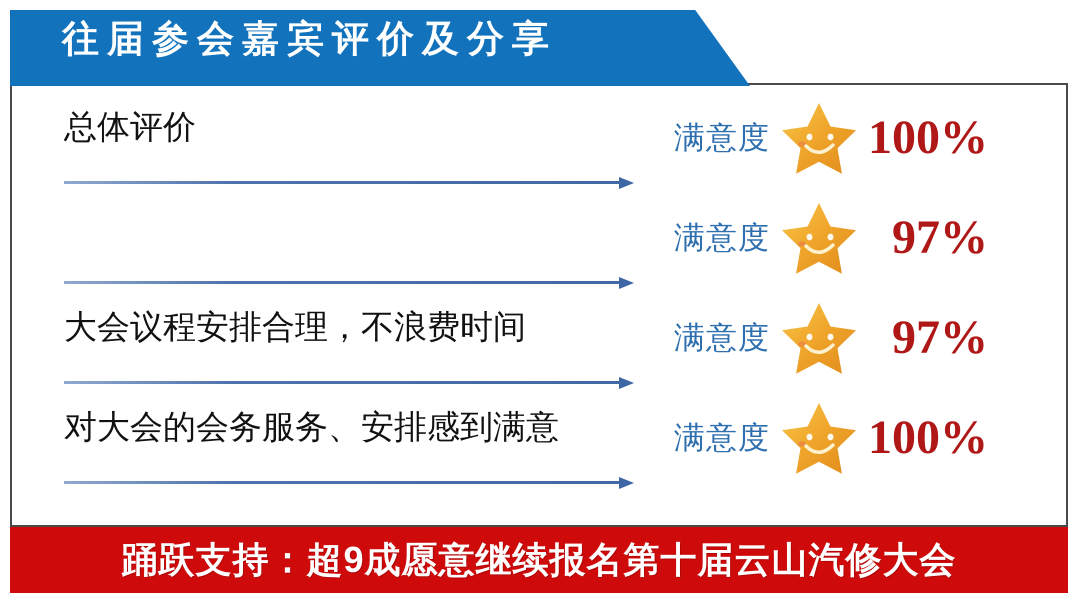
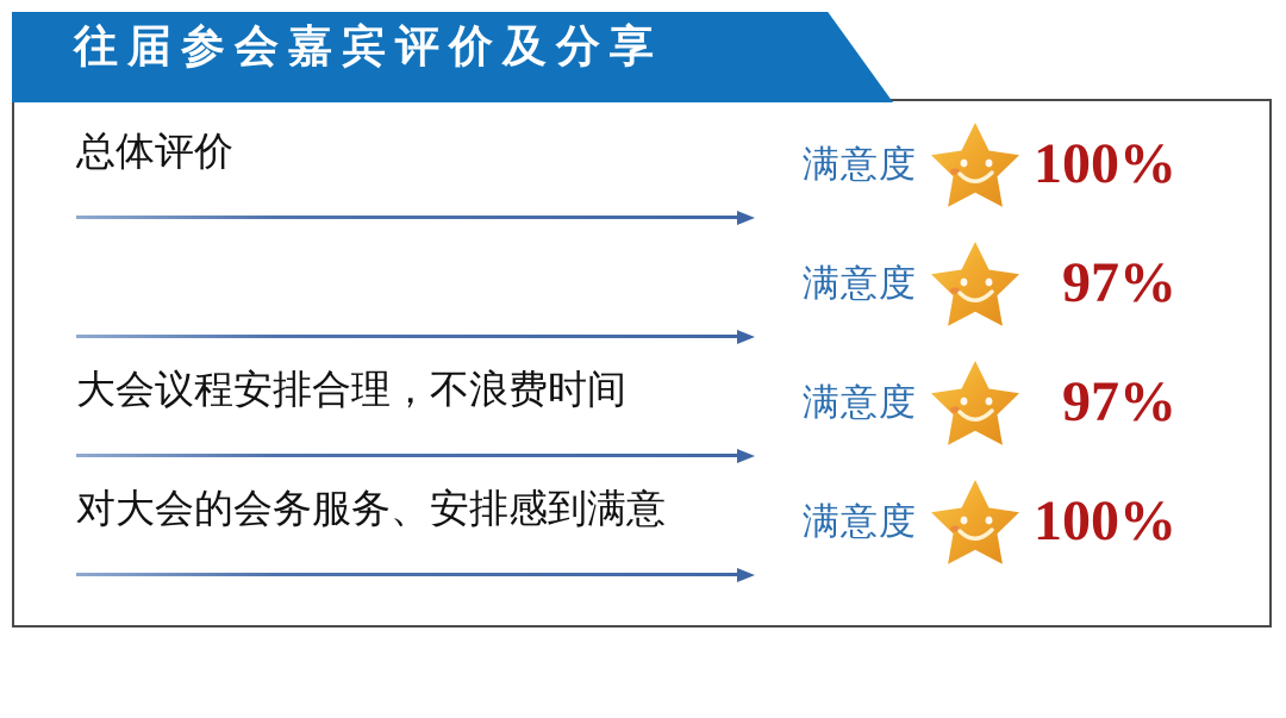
  往届参会嘉宾评价及分享
  总体评价
  满意度
  100%
  满意度
  97%
  大会议程安排合理，不浪费时间
  满意度
  97%
  对大会的会务服务、安排感到满意
  满意度
  100%
- 踊跃支持：超9成愿意继续报名第十届云山汽修大会
